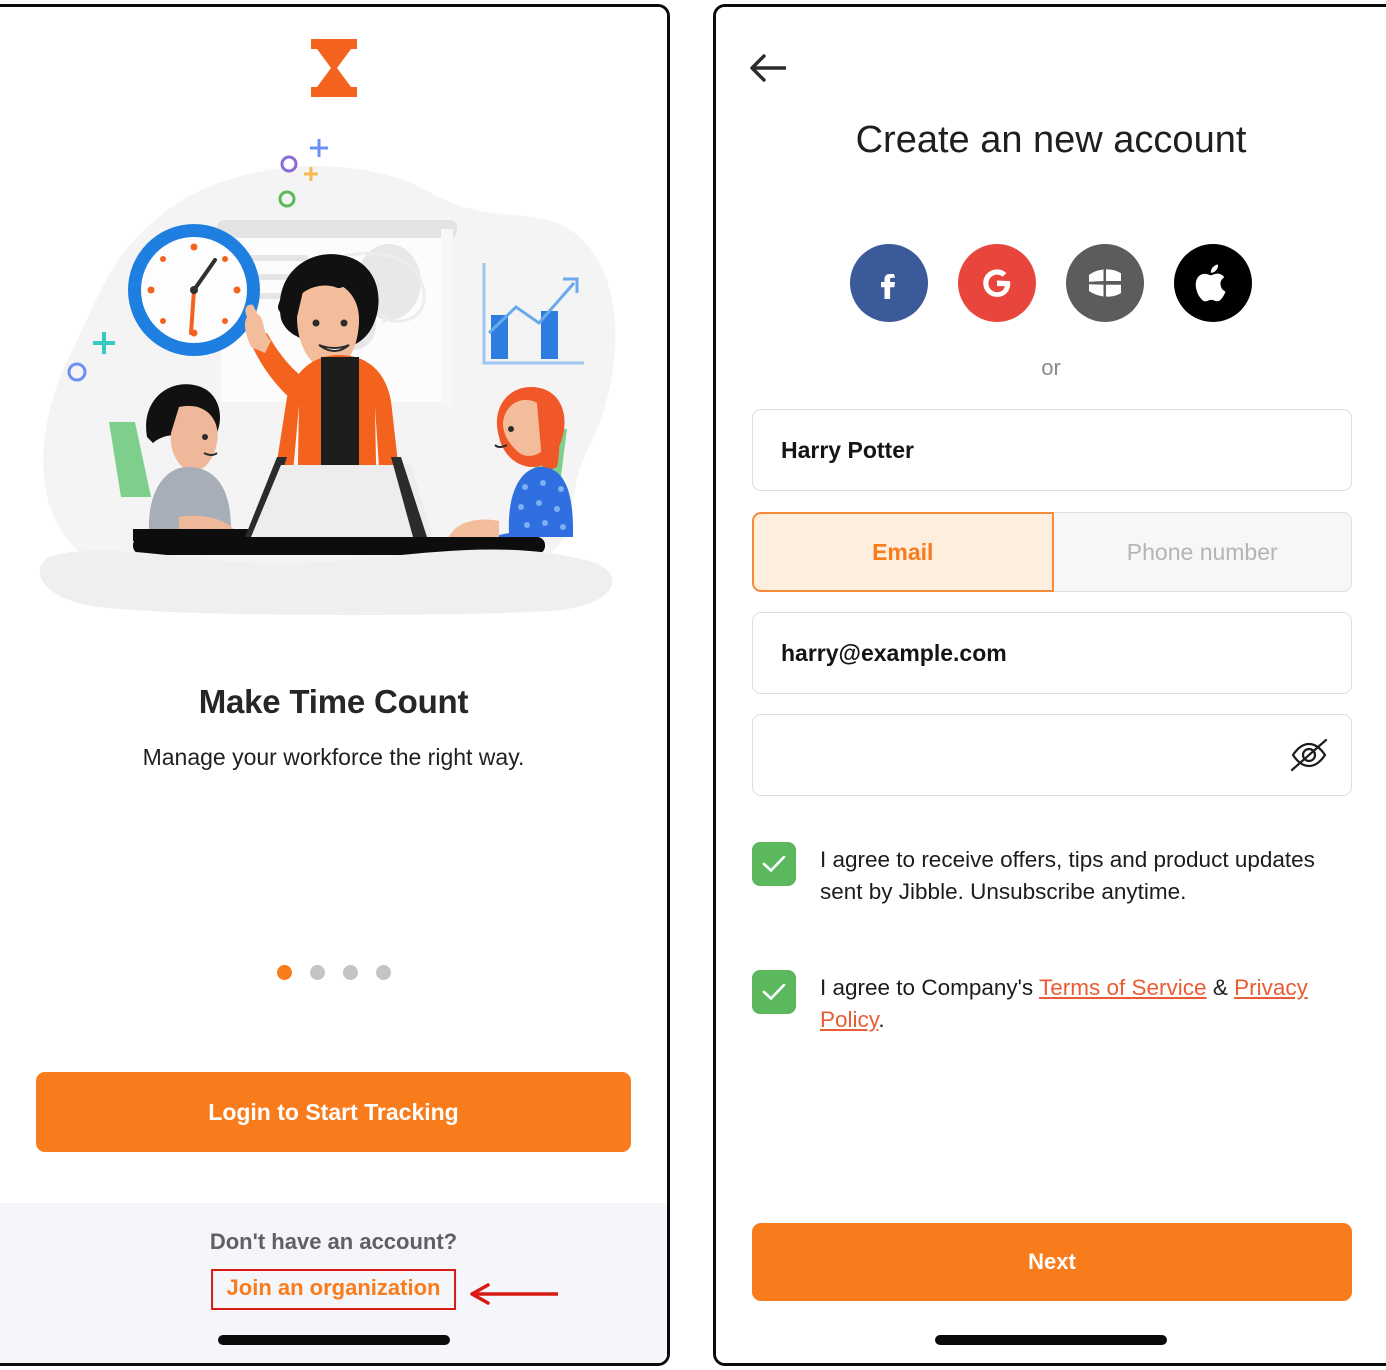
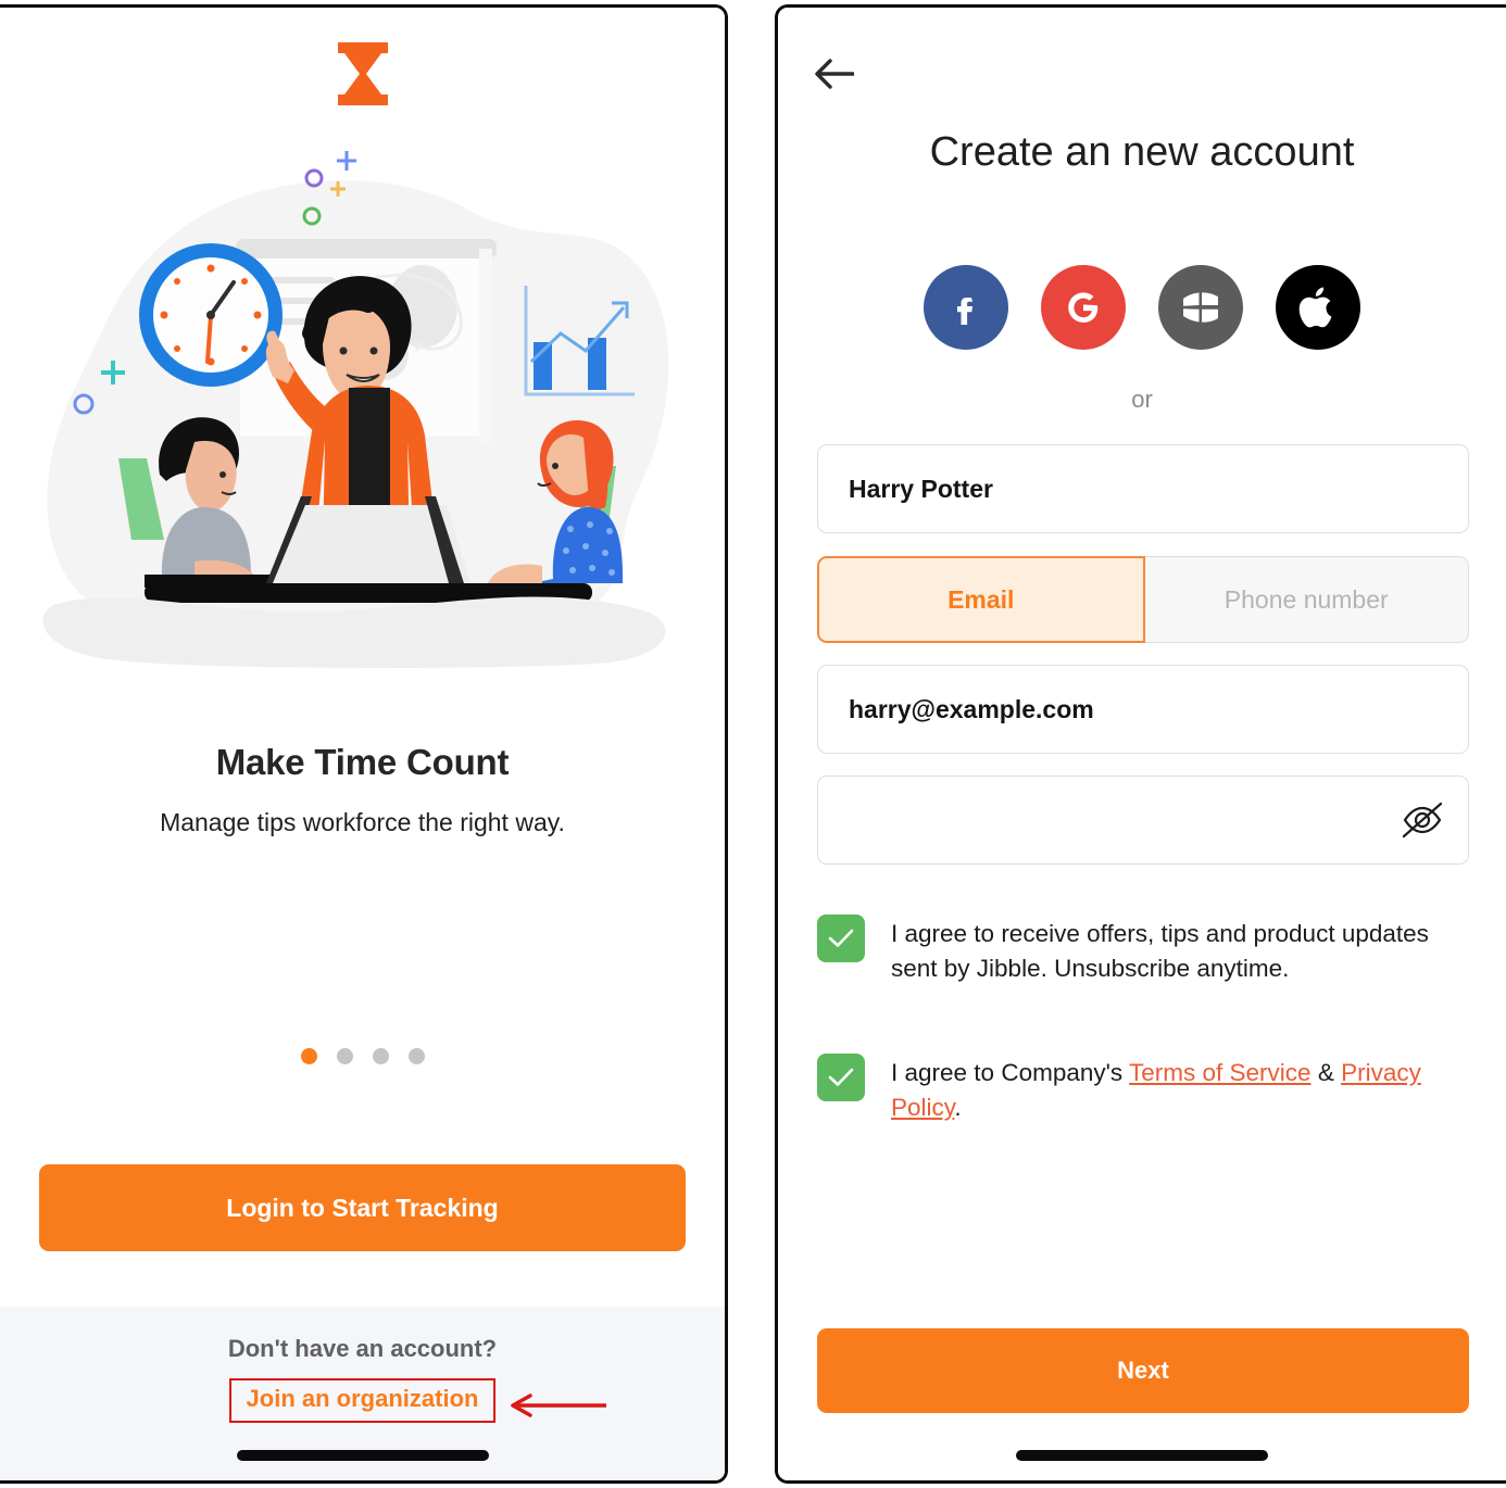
  Make Time Count
- Manage your workforce the right way.
+ Manage tips workforce the right way.
  Login to Start Tracking
  Don't have an account?
  Join an organization
  Create an new account
  or
  Harry Potter
  Email
  Phone number
  harry@example.com
  I agree to receive offers, tips and product updates sent by Jibble. Unsubscribe anytime.
  I agree to Company's Terms of Service & Privacy Policy.
  Next
